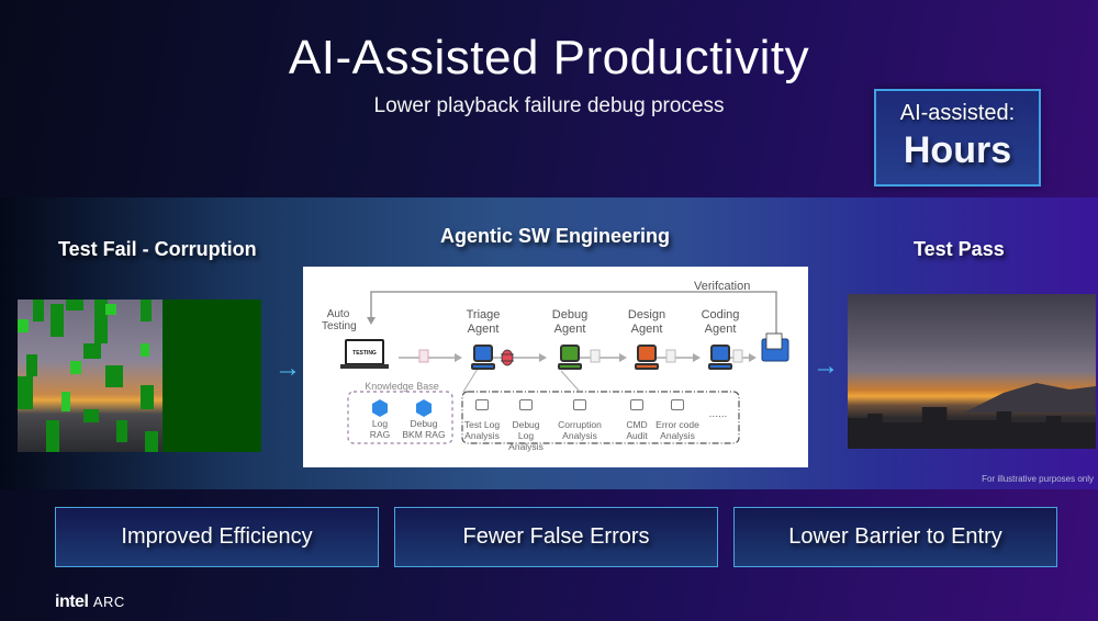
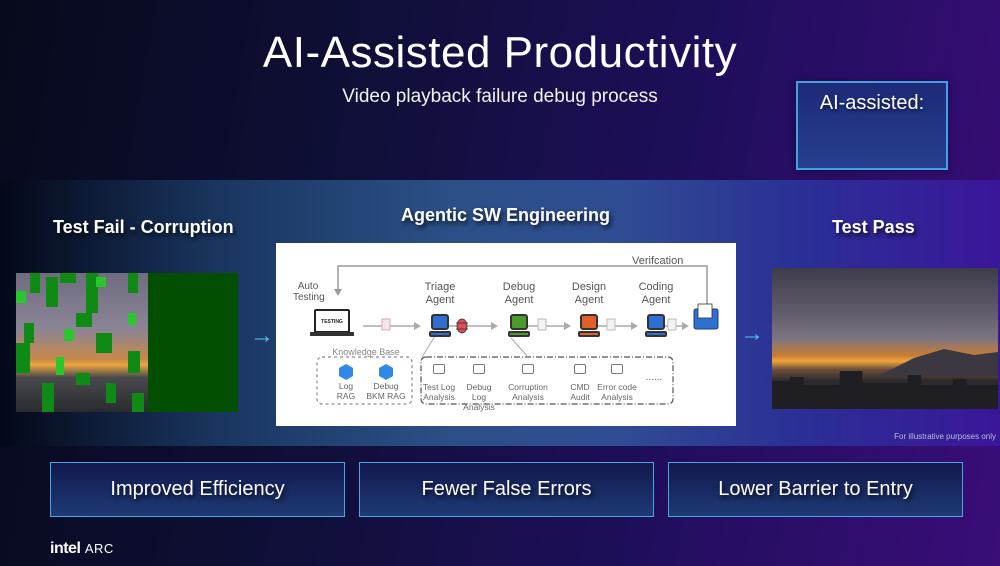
  AI-Assisted Productivity
- Lower playback failure debug process
+ Video playback failure debug process
  AI-assisted:
- Hours
  Test Fail - Corruption
  Agentic SW Engineering
  Test Pass
  →
  →
  Verifcation
  Auto
  Testing
  Triage
  Agent
  Debug
  Agent
  Design
  Agent
  Coding
  Agent
  Knowledge Base
  Log
  RAG
  Debug
  BKM RAG
  Test Log
  Analysis
  Debug Log
  Analysis
  Corruption
  Analysis
  CMD
  Audit
  Error code
  Analysis
  ......
  For illustrative purposes only
  Improved Efficiency
  Fewer False Errors
  Lower Barrier to Entry
  intel ARC
